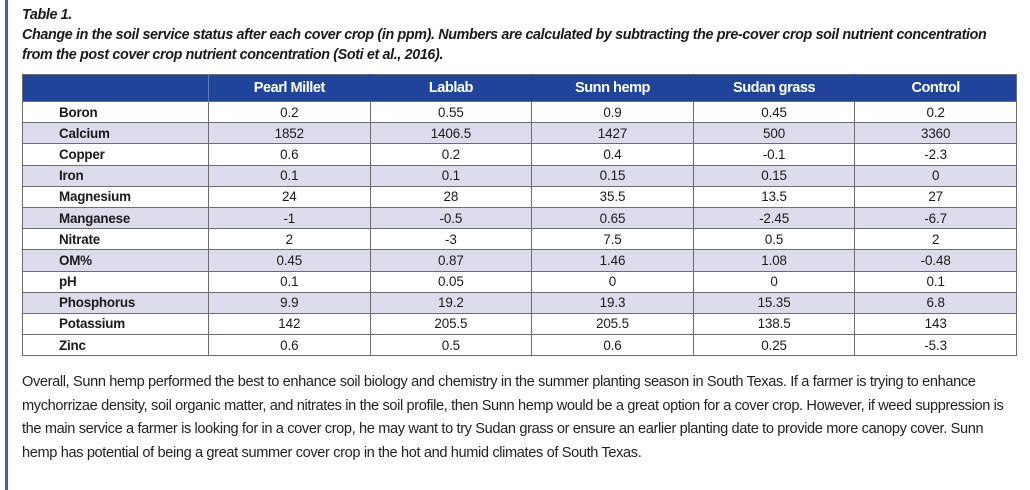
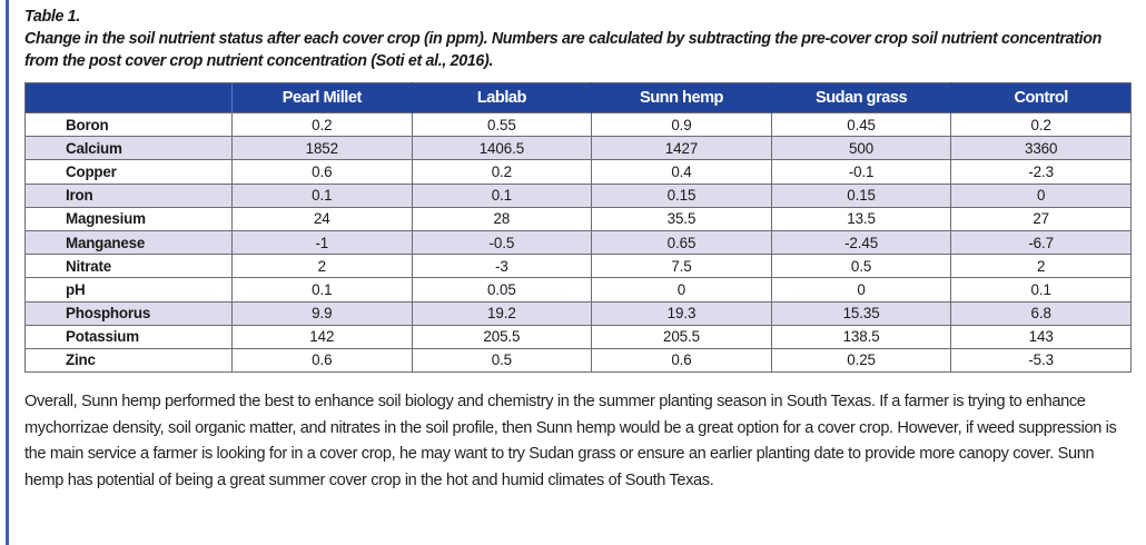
  Table 1.
- Change in the soil service status after each cover crop (in ppm). Numbers are calculated by subtracting the pre-cover crop soil nutrient concentration from the post cover crop nutrient concentration (Soti et al., 2016).
+ Change in the soil nutrient status after each cover crop (in ppm). Numbers are calculated by subtracting the pre-cover crop soil nutrient concentration from the post cover crop nutrient concentration (Soti et al., 2016).
  	Pearl Millet	Lablab	Sunn hemp	Sudan grass	Control
  Boron	0.2	0.55	0.9	0.45	0.2
  Calcium	1852	1406.5	1427	500	3360
  Copper	0.6	0.2	0.4	-0.1	-2.3
  Iron	0.1	0.1	0.15	0.15	0
  Magnesium	24	28	35.5	13.5	27
  Manganese	-1	-0.5	0.65	-2.45	-6.7
  Nitrate	2	-3	7.5	0.5	2
- OM%	0.45	0.87	1.46	1.08	-0.48
  pH	0.1	0.05	0	0	0.1
  Phosphorus	9.9	19.2	19.3	15.35	6.8
  Potassium	142	205.5	205.5	138.5	143
  Zinc	0.6	0.5	0.6	0.25	-5.3
  Overall, Sunn hemp performed the best to enhance soil biology and chemistry in the summer planting season in South Texas. If a farmer is trying to enhance mychorrizae density, soil organic matter, and nitrates in the soil profile, then Sunn hemp would be a great option for a cover crop. However, if weed suppression is the main service a farmer is looking for in a cover crop, he may want to try Sudan grass or ensure an earlier planting date to provide more canopy cover. Sunn hemp has potential of being a great summer cover crop in the hot and humid climates of South Texas.
